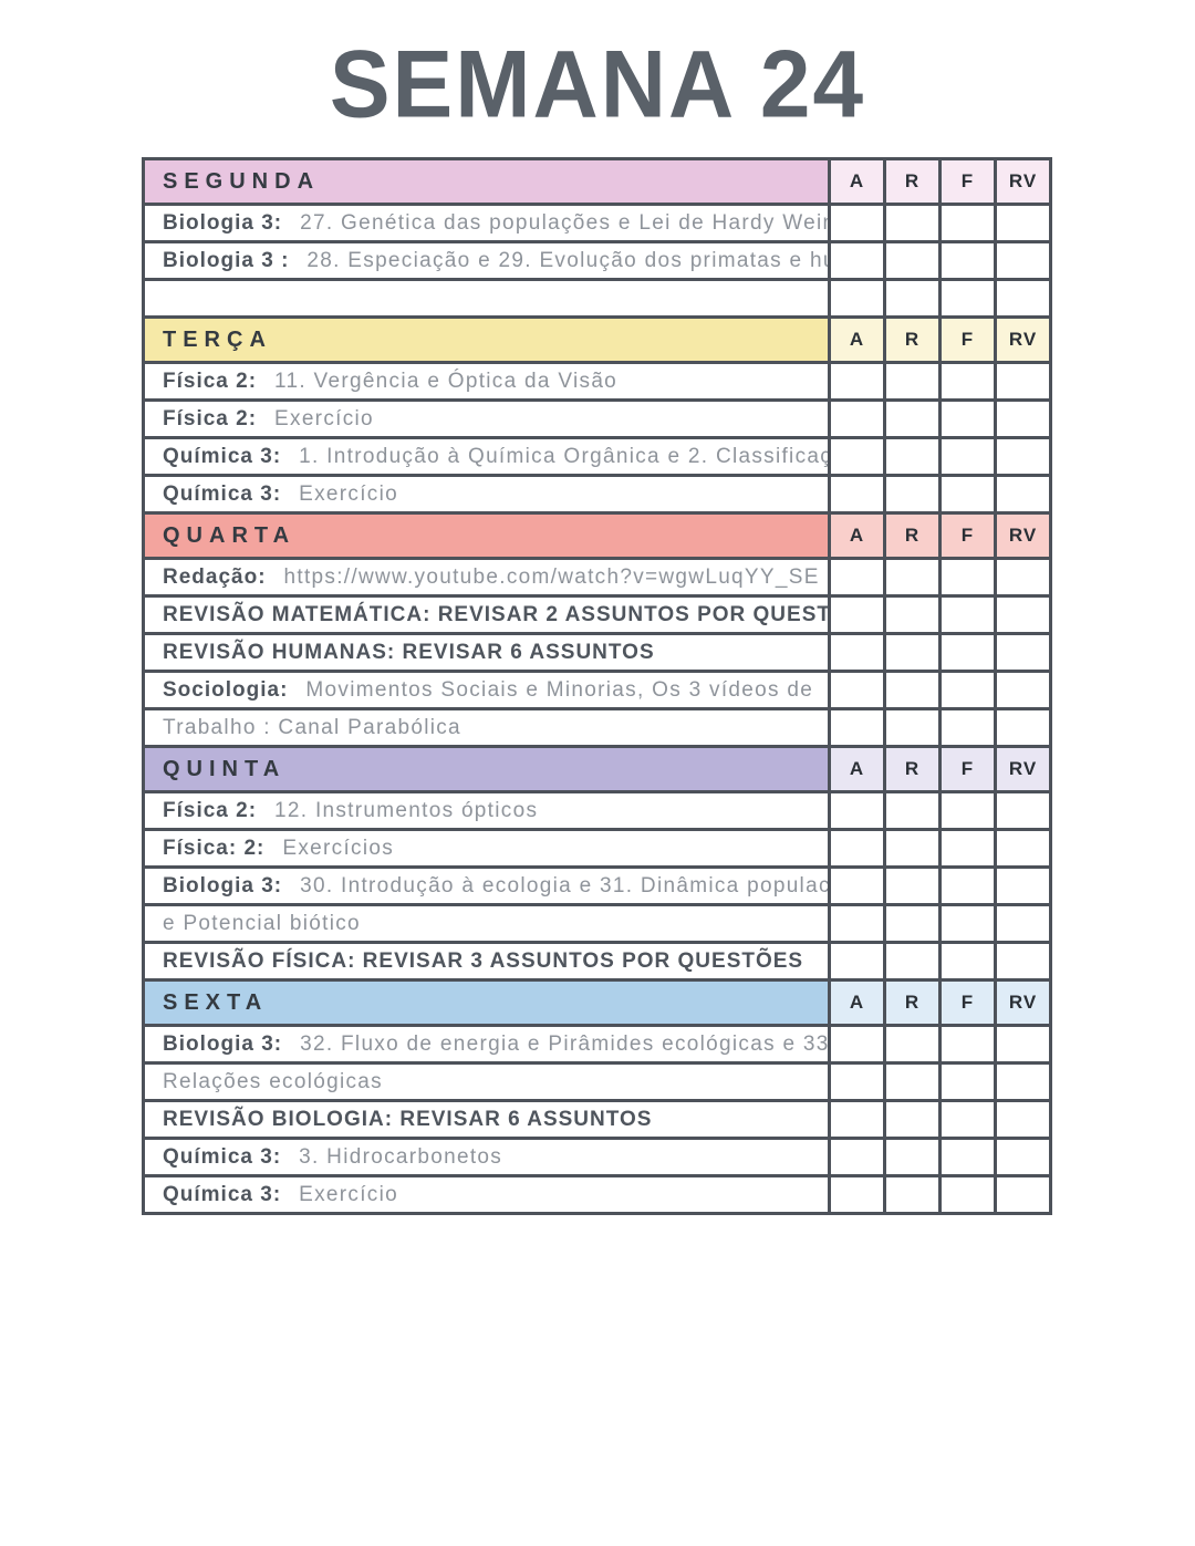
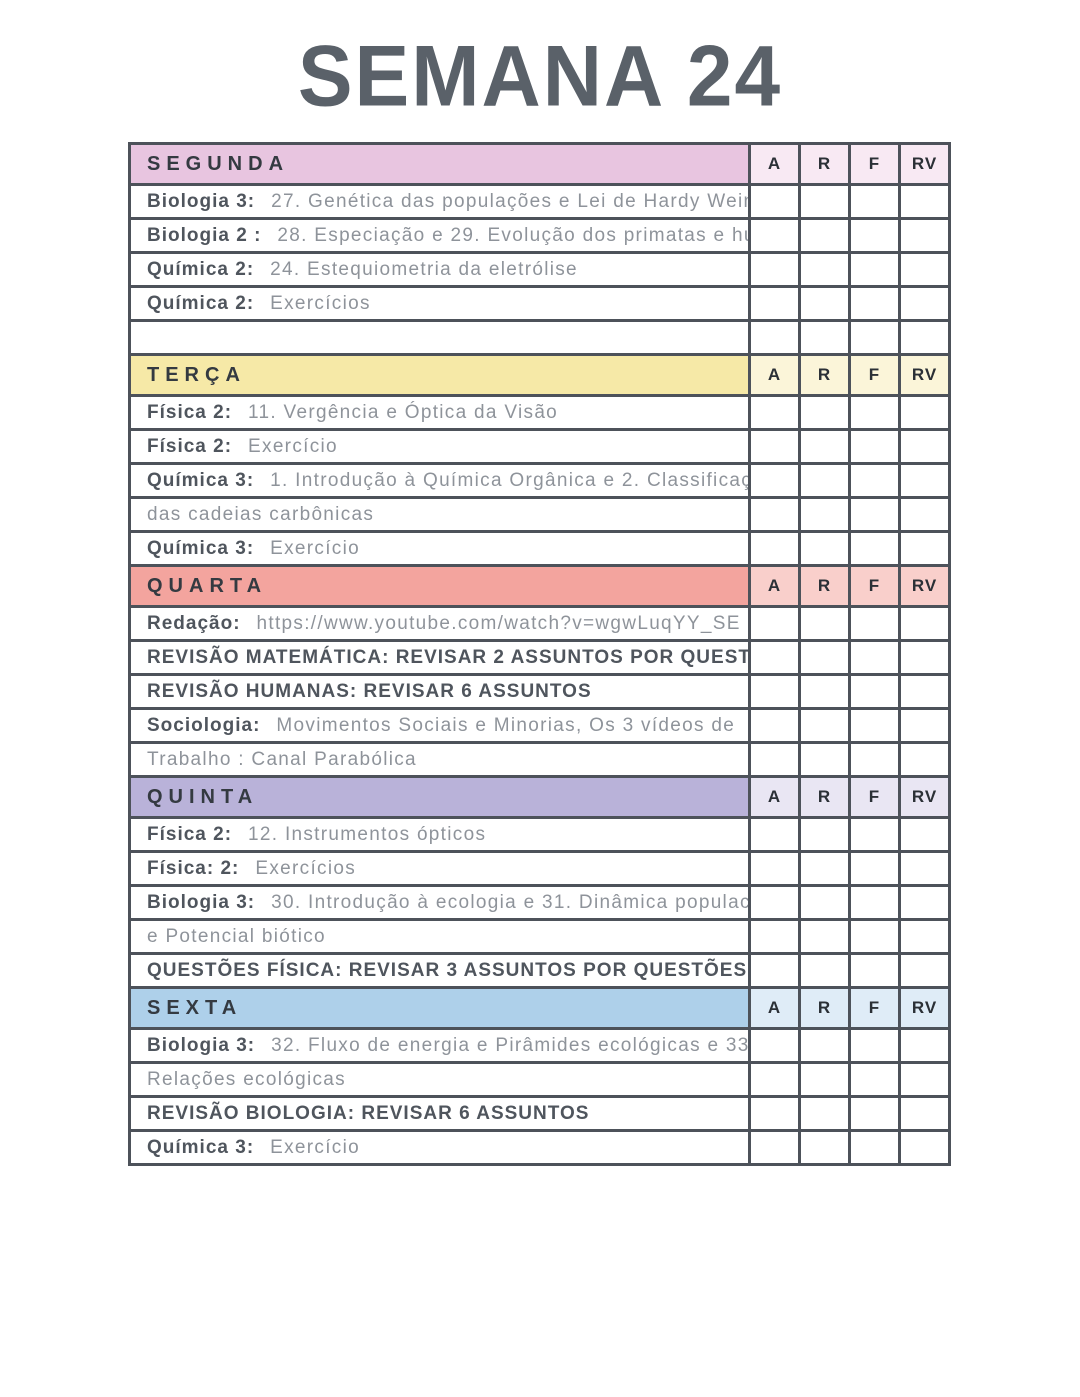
  SEMANA 24
  SEGUNDA	A	R	F	RV
  Biologia 3: 27. Genética das populações e Lei de Hardy Wei
- Biologia 3 : 28. Especiação e 29. Evolução dos primatas e h
+ Biologia 2 : 28. Especiação e 29. Evolução dos primatas e h
+ Química 2: 24. Estequiometria da eletrólise
+ Química 2: Exercícios
  TERÇA	A	R	F	RV
  Física 2: 11. Vergência e Óptica da Visão
  Física 2: Exercício
  Química 3: 1. Introdução à Química Orgânica e 2. Classificaç
+ das cadeias carbônicas
  Química 3: Exercício
  QUARTA	A	R	F	RV
  Redação: https://www.youtube.com/watch?v=wgwLuqYY_SE
  REVISÃO MATEMÁTICA: REVISAR 2 ASSUNTOS POR QUEST
  REVISÃO HUMANAS: REVISAR 6 ASSUNTOS
  Sociologia: Movimentos Sociais e Minorias, Os 3 vídeos de
  Trabalho : Canal Parabólica
  QUINTA	A	R	F	RV
  Física 2: 12. Instrumentos ópticos
  Física: 2: Exercícios
  Biologia 3: 30. Introdução à ecologia e 31. Dinâmica populac
  e Potencial biótico
- REVISÃO FÍSICA: REVISAR 3 ASSUNTOS POR QUESTÕES
+ QUESTÕES FÍSICA: REVISAR 3 ASSUNTOS POR QUESTÕES
  SEXTA	A	R	F	RV
  Biologia 3: 32. Fluxo de energia e Pirâmides ecológicas e 33
  Relações ecológicas
  REVISÃO BIOLOGIA: REVISAR 6 ASSUNTOS
- Química 3: 3. Hidrocarbonetos
  Química 3: Exercício
